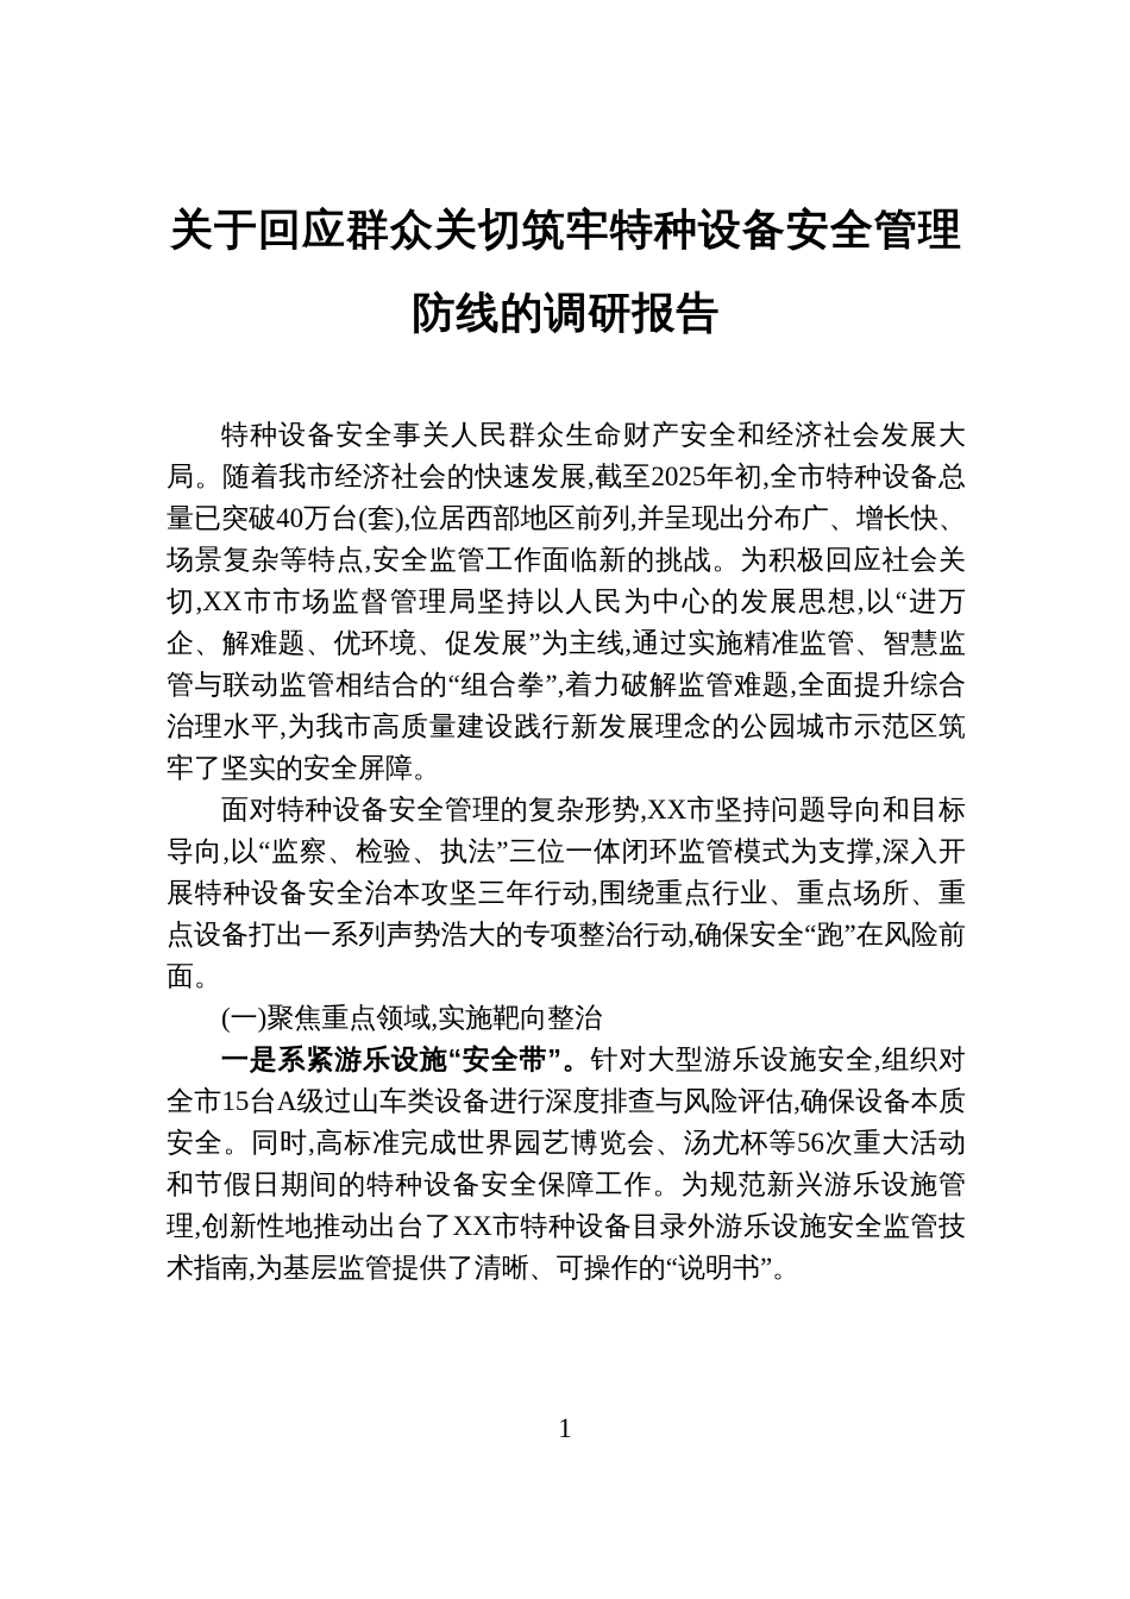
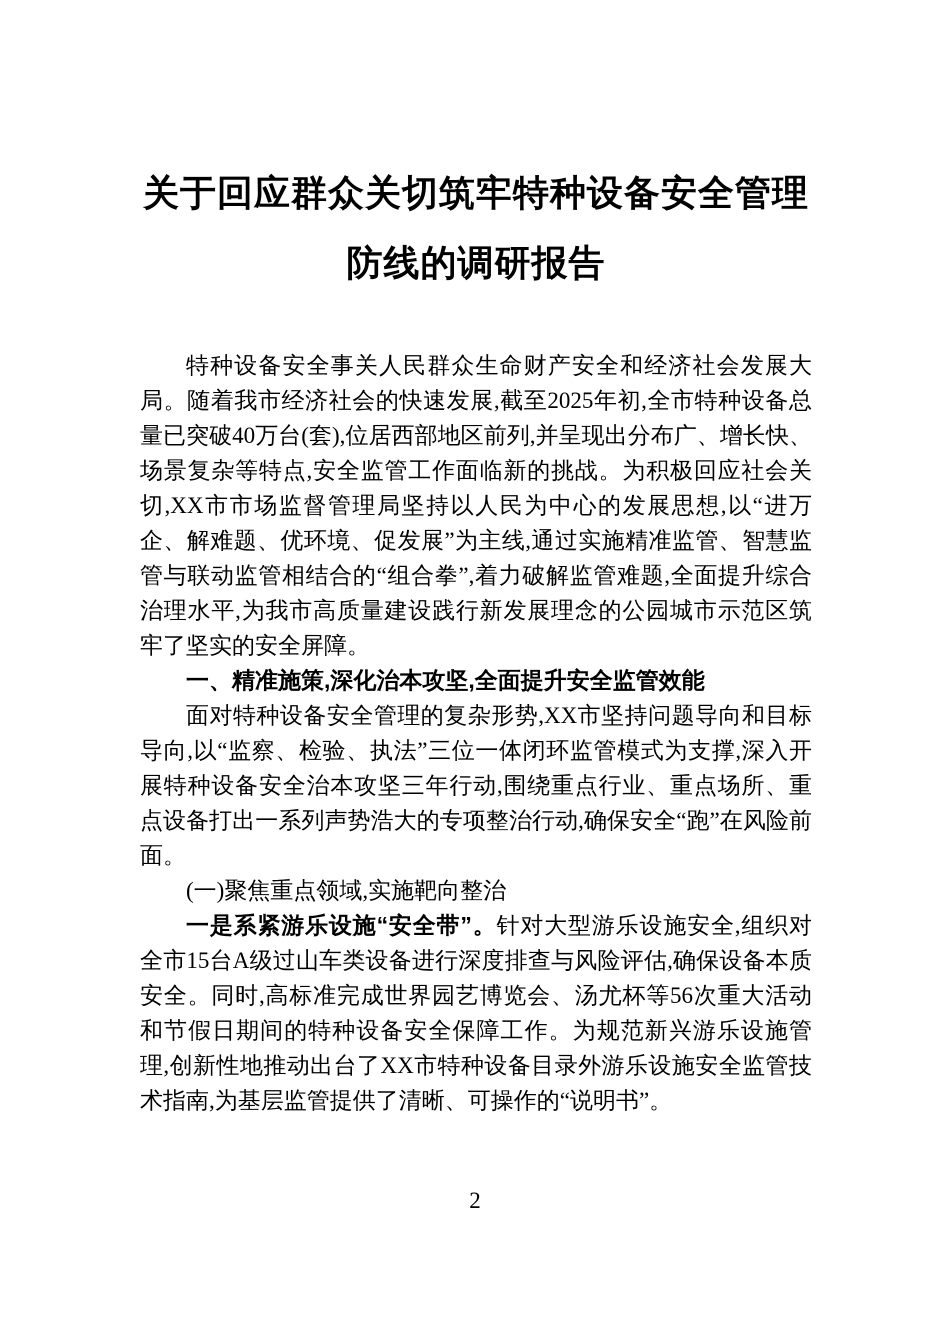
  关于回应群众关切筑牢特种设备安全管理
  防线的调研报告
  特种设备安全事关人民群众生命财产安全和经济社会发展大局。随着我市经济社会的快速发展,截至2025年初,全市特种设备总量已突破40万台(套),位居西部地区前列,并呈现出分布广、增长快、场景复杂等特点,安全监管工作面临新的挑战。为积极回应社会关切,XX市市场监督管理局坚持以人民为中心的发展思想,以“进万企、解难题、优环境、促发展”为主线,通过实施精准监管、智慧监管与联动监管相结合的“组合拳”,着力破解监管难题,全面提升综合治理水平,为我市高质量建设践行新发展理念的公园城市示范区筑牢了坚实的安全屏障。
+ 一、精准施策,深化治本攻坚,全面提升安全监管效能
  面对特种设备安全管理的复杂形势,XX市坚持问题导向和目标导向,以“监察、检验、执法”三位一体闭环监管模式为支撑,深入开展特种设备安全治本攻坚三年行动,围绕重点行业、重点场所、重点设备打出一系列声势浩大的专项整治行动,确保安全“跑”在风险前面。
  (一)聚焦重点领域,实施靶向整治
  一是系紧游乐设施“安全带”。针对大型游乐设施安全,组织对全市15台A级过山车类设备进行深度排查与风险评估,确保设备本质安全。同时,高标准完成世界园艺博览会、汤尤杯等56次重大活动和节假日期间的特种设备安全保障工作。为规范新兴游乐设施管理,创新性地推动出台了XX市特种设备目录外游乐设施安全监管技术指南,为基层监管提供了清晰、可操作的“说明书”。
- 1
+ 2
